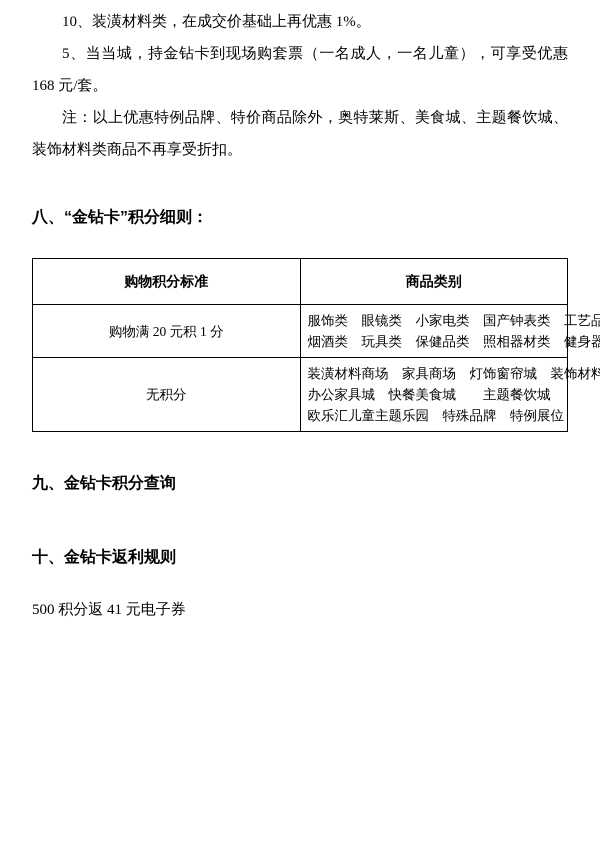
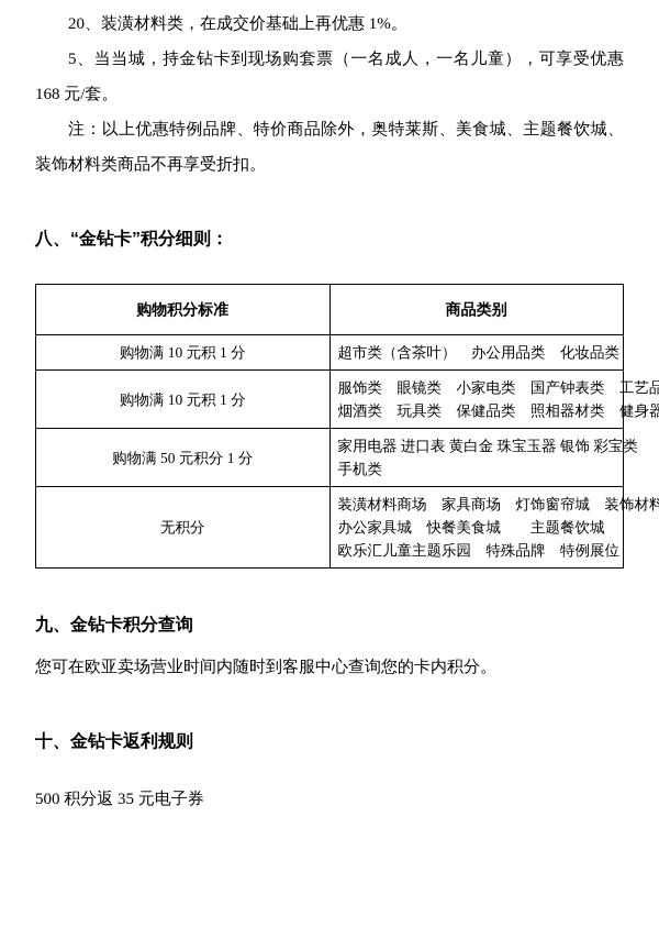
- 10、装潢材料类，在成交价基础上再优惠 1%。
+ 20、装潢材料类，在成交价基础上再优惠 1%。
  5、当当城，持金钻卡到现场购套票（一名成人，一名儿童），可享受优惠 168 元/套。
  注：以上优惠特例品牌、特价商品除外，奥特莱斯、美食城、主题餐饮城、装饰材料类商品不再享受折扣。
  八、“金钻卡”积分细则：
  购物积分标准	商品类别
+ 购物满 10 元积 1 分	超市类（含茶叶） 办公用品类 化妆品类
- 购物满 20 元积 1 分	服饰类 眼镜类 小家电类 国产钟表类 工艺品 烟酒类 玩具类 保健品类 照相器材类 健身器
+ 购物满 10 元积 1 分	服饰类 眼镜类 小家电类 国产钟表类 工艺品 烟酒类 玩具类 保健品类 照相器材类 健身器
+ 购物满 50 元积分 1 分	家用电器 进口表 黄白金 珠宝玉器 银饰 彩宝类 手机类
  无积分	装潢材料商场 家具商场 灯饰窗帘城 装饰材料 办公家具城 快餐美食城 主题餐饮城 欧乐汇儿童主题乐园 特殊品牌 特例展位
  九、金钻卡积分查询
+ 您可在欧亚卖场营业时间内随时到客服中心查询您的卡内积分。
  十、金钻卡返利规则
- 500 积分返 41 元电子券
+ 500 积分返 35 元电子券
